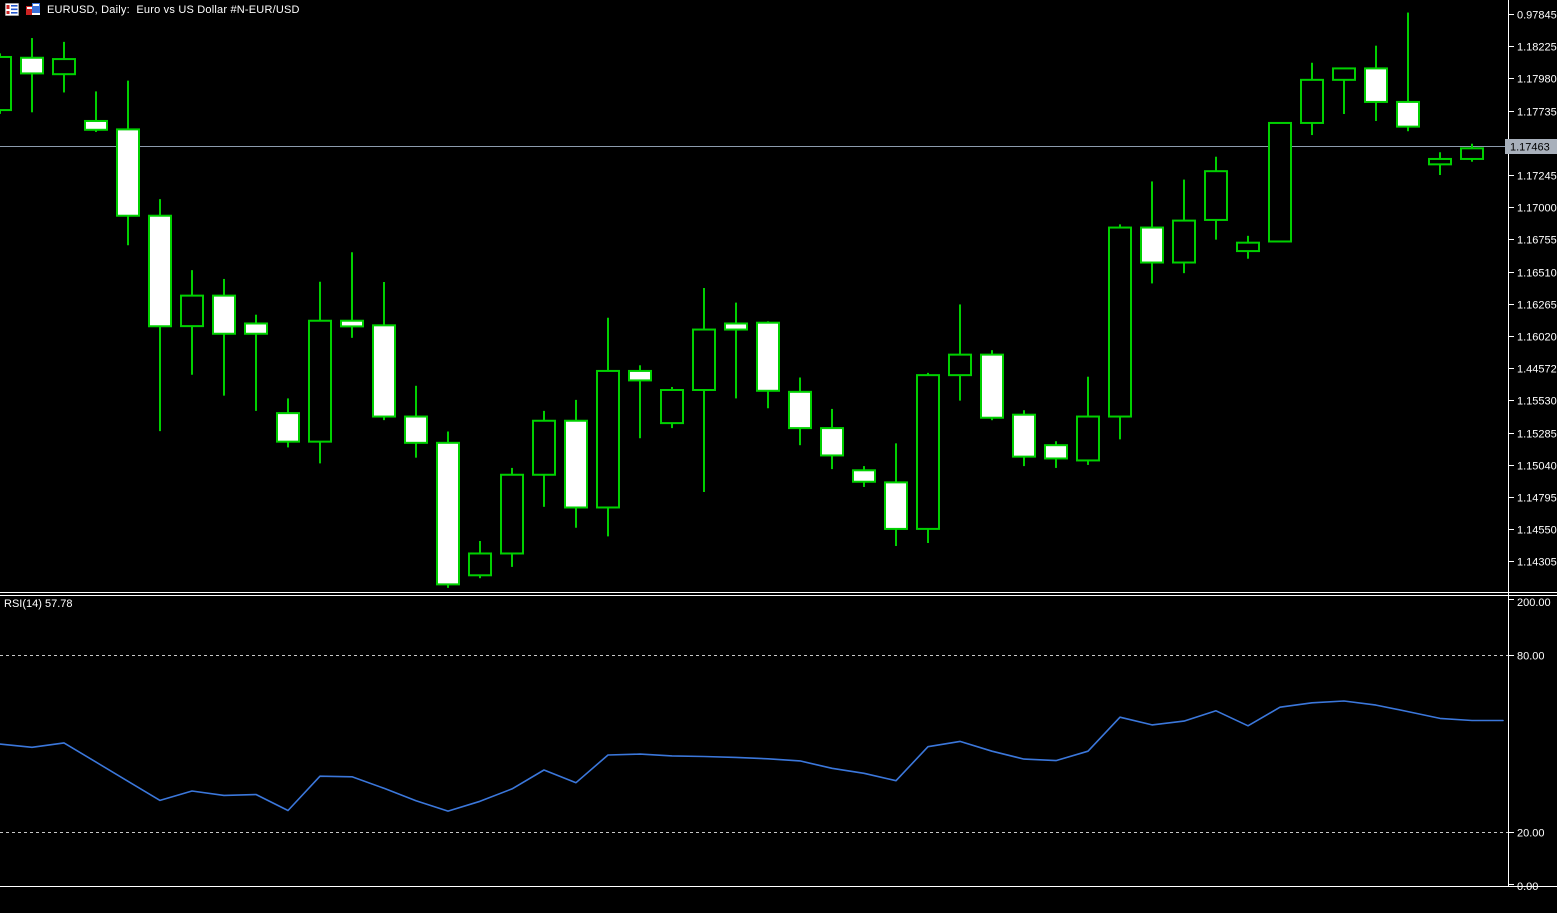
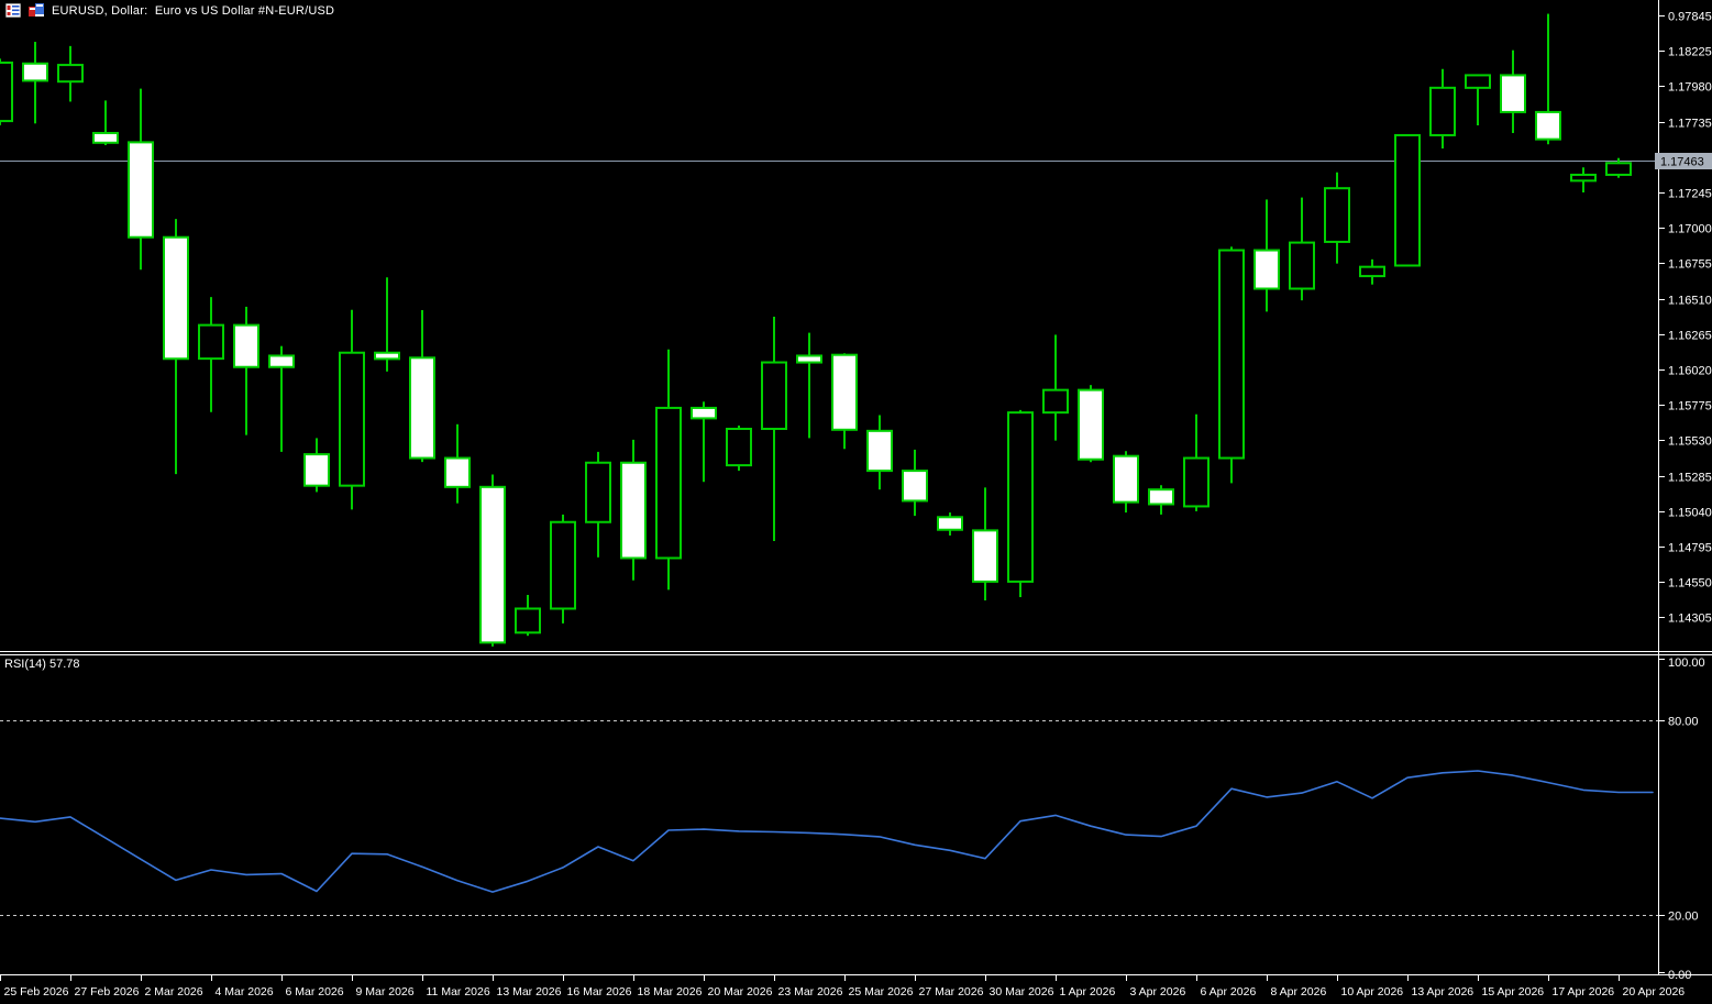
  0.97845
  1.18225
  1.17980
  1.17735
  1.17245
  1.17000
  1.16755
  1.16510
  1.16265
  1.16020
- 1.44572
+ 1.15775
  1.15530
  1.15285
  1.15040
  1.14795
  1.14550
  1.14305
- 200.00
+ 100.00
  80.00
  20.00
+ 25 Feb 2026
+ 27 Feb 2026
+ 2 Mar 2026
+ 4 Mar 2026
+ 6 Mar 2026
+ 9 Mar 2026
+ 11 Mar 2026
+ 13 Mar 2026
+ 16 Mar 2026
+ 18 Mar 2026
+ 20 Mar 2026
+ 23 Mar 2026
+ 25 Mar 2026
+ 27 Mar 2026
+ 30 Mar 2026
+ 1 Apr 2026
+ 3 Apr 2026
+ 6 Apr 2026
+ 8 Apr 2026
+ 10 Apr 2026
+ 13 Apr 2026
+ 15 Apr 2026
+ 17 Apr 2026
+ 20 Apr 2026
  1.17463
- EURUSD, Daily: Euro vs US Dollar #N-EUR/USD
+ EURUSD, Dollar: Euro vs US Dollar #N-EUR/USD
  RSI(14) 57.78
